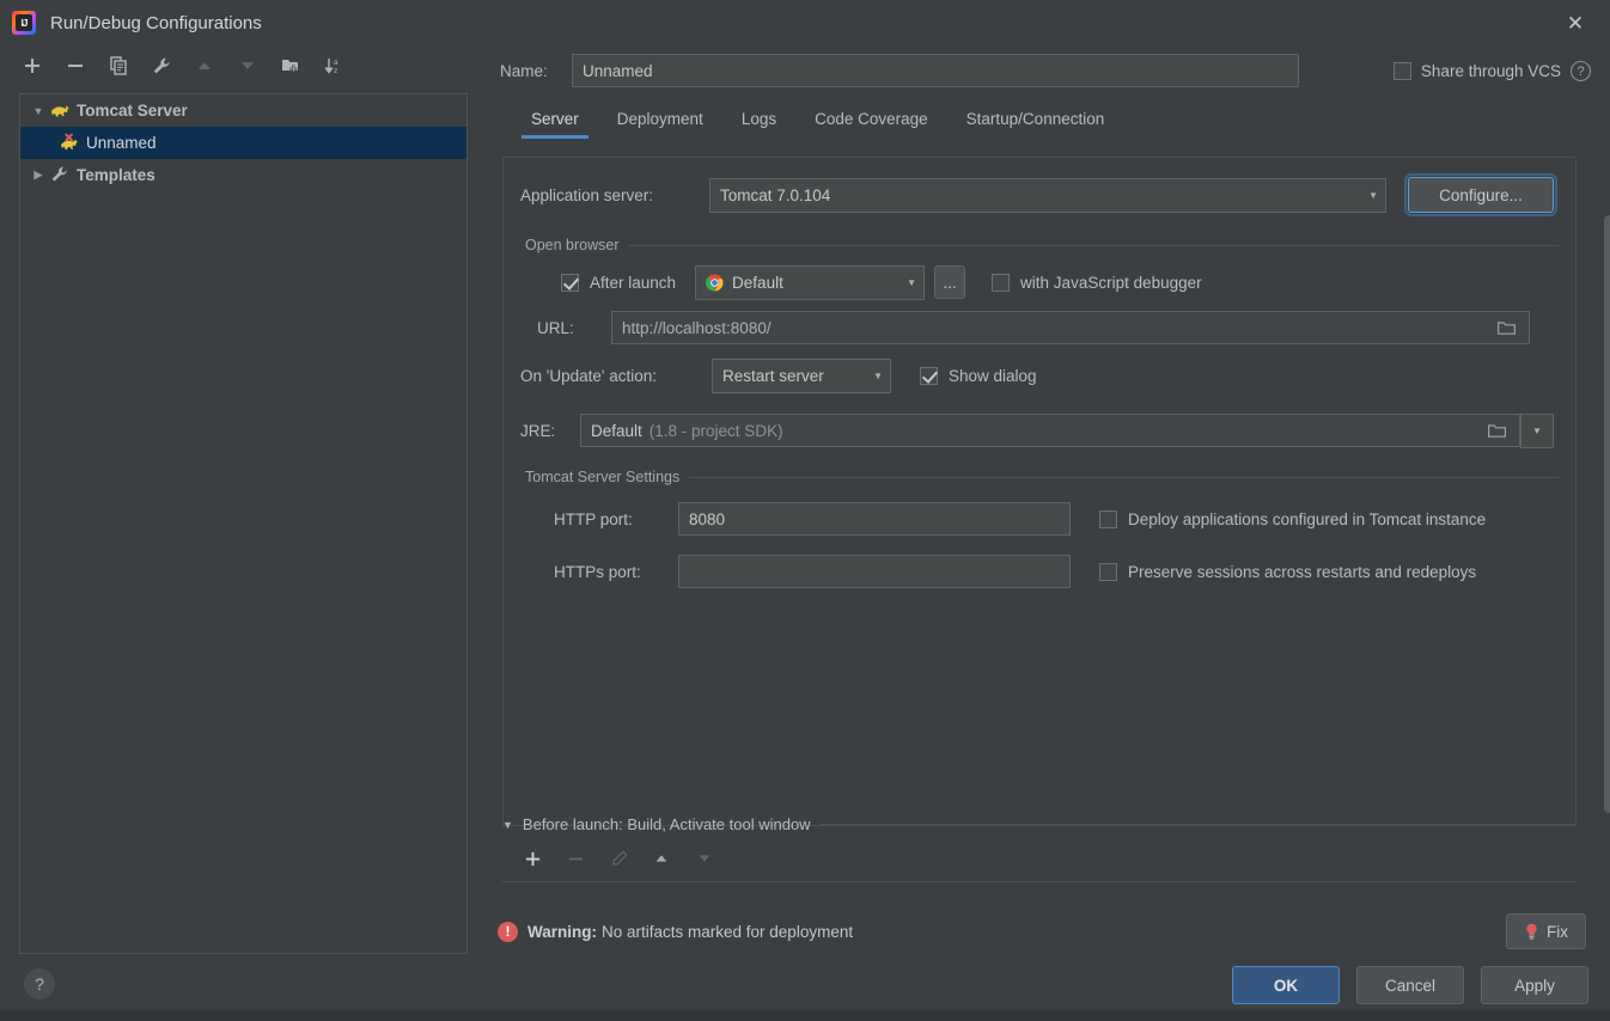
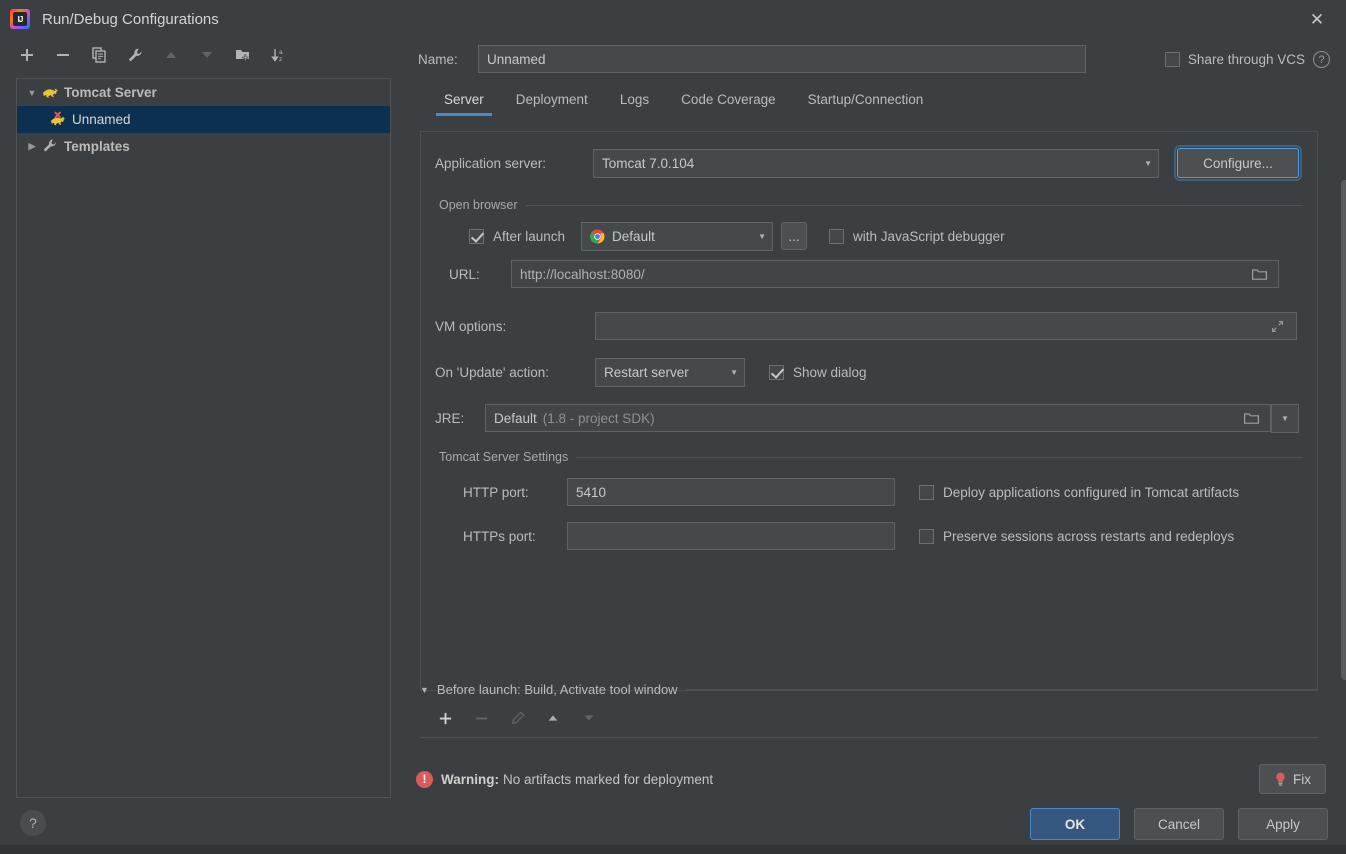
  IJ
  Run/Debug Configurations
  ✕
  ▼
  Tomcat Server
  Unnamed
  ▶
  Templates
  Name:
  Unnamed
  Share through VCS
  ?
  Server
  Deployment
  Logs
  Code Coverage
  Startup/Connection
  Application server:
  Tomcat 7.0.104
  ▼
  Configure...
  Open browser
  After launch
  Default
  ▼
  ...
  with JavaScript debugger
  URL:
  http://localhost:8080/
+ VM options:
  On 'Update' action:
  Restart server
  ▼
  Show dialog
  JRE:
  Default
  (1.8 - project SDK)
  ▼
  Tomcat Server Settings
  HTTP port:
- 8080
+ 5410
- Deploy applications configured in Tomcat instance
+ Deploy applications configured in Tomcat artifacts
  HTTPs port:
  Preserve sessions across restarts and redeploys
  ▼
  Before launch: Build, Activate tool window
  !
  Warning:
  No artifacts marked for deployment
  Fix
  ?
  OK
  Cancel
  Apply
